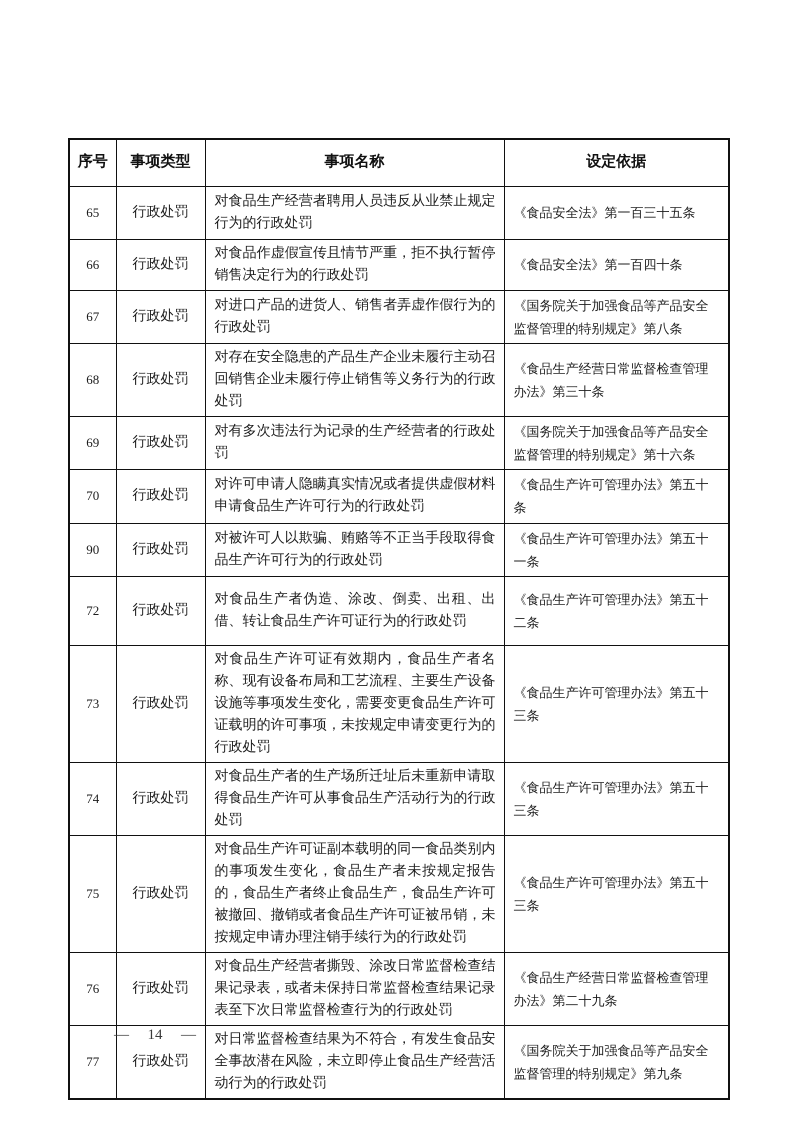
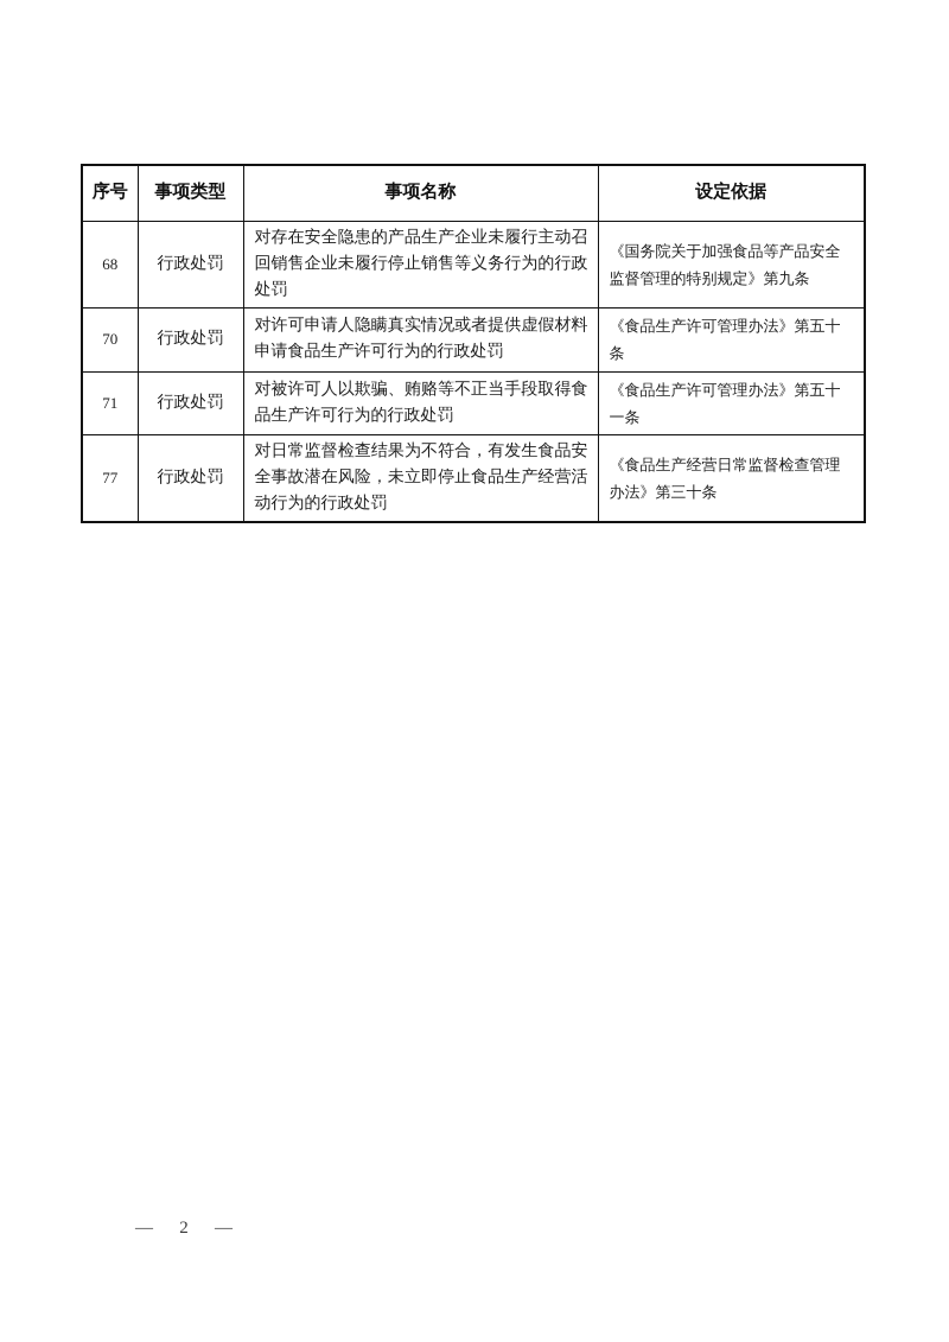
  序号	事项类型	事项名称	设定依据
- 65	行政处罚	对食品生产经营者聘用人员违反从业禁止规定行为的行政处罚	《食品安全法》第一百三十五条
- 66	行政处罚	对食品作虚假宣传且情节严重，拒不执行暂停销售决定行为的行政处罚	《食品安全法》第一百四十条
- 67	行政处罚	对进口产品的进货人、销售者弄虚作假行为的行政处罚	《国务院关于加强食品等产品安全监督管理的特别规定》第八条
- 68	行政处罚	对存在安全隐患的产品生产企业未履行主动召回销售企业未履行停止销售等义务行为的行政处罚	《食品生产经营日常监督检查管理办法》第三十条
+ 68	行政处罚	对存在安全隐患的产品生产企业未履行主动召回销售企业未履行停止销售等义务行为的行政处罚	《国务院关于加强食品等产品安全监督管理的特别规定》第九条
- 69	行政处罚	对有多次违法行为记录的生产经营者的行政处罚	《国务院关于加强食品等产品安全监督管理的特别规定》第十六条
  70	行政处罚	对许可申请人隐瞒真实情况或者提供虚假材料申请食品生产许可行为的行政处罚	《食品生产许可管理办法》第五十条
- 90	行政处罚	对被许可人以欺骗、贿赂等不正当手段取得食品生产许可行为的行政处罚	《食品生产许可管理办法》第五十一条
+ 71	行政处罚	对被许可人以欺骗、贿赂等不正当手段取得食品生产许可行为的行政处罚	《食品生产许可管理办法》第五十一条
- 72	行政处罚	对食品生产者伪造、涂改、倒卖、出租、出借、转让食品生产许可证行为的行政处罚	《食品生产许可管理办法》第五十二条
- 73	行政处罚	对食品生产许可证有效期内，食品生产者名称、现有设备布局和工艺流程、主要生产设备设施等事项发生变化，需要变更食品生产许可证载明的许可事项，未按规定申请变更行为的行政处罚	《食品生产许可管理办法》第五十三条
- 74	行政处罚	对食品生产者的生产场所迁址后未重新申请取得食品生产许可从事食品生产活动行为的行政处罚	《食品生产许可管理办法》第五十三条
- 75	行政处罚	对食品生产许可证副本载明的同一食品类别内的事项发生变化，食品生产者未按规定报告的，食品生产者终止食品生产，食品生产许可被撤回、撤销或者食品生产许可证被吊销，未按规定申请办理注销手续行为的行政处罚	《食品生产许可管理办法》第五十三条
- 76	行政处罚	对食品生产经营者撕毁、涂改日常监督检查结果记录表，或者未保持日常监督检查结果记录表至下次日常监督检查行为的行政处罚	《食品生产经营日常监督检查管理办法》第二十九条
- 77	行政处罚	对日常监督检查结果为不符合，有发生食品安全事故潜在风险，未立即停止食品生产经营活动行为的行政处罚	《国务院关于加强食品等产品安全监督管理的特别规定》第九条
+ 77	行政处罚	对日常监督检查结果为不符合，有发生食品安全事故潜在风险，未立即停止食品生产经营活动行为的行政处罚	《食品生产经营日常监督检查管理办法》第三十条
  —
- 14
+ 2
  —
